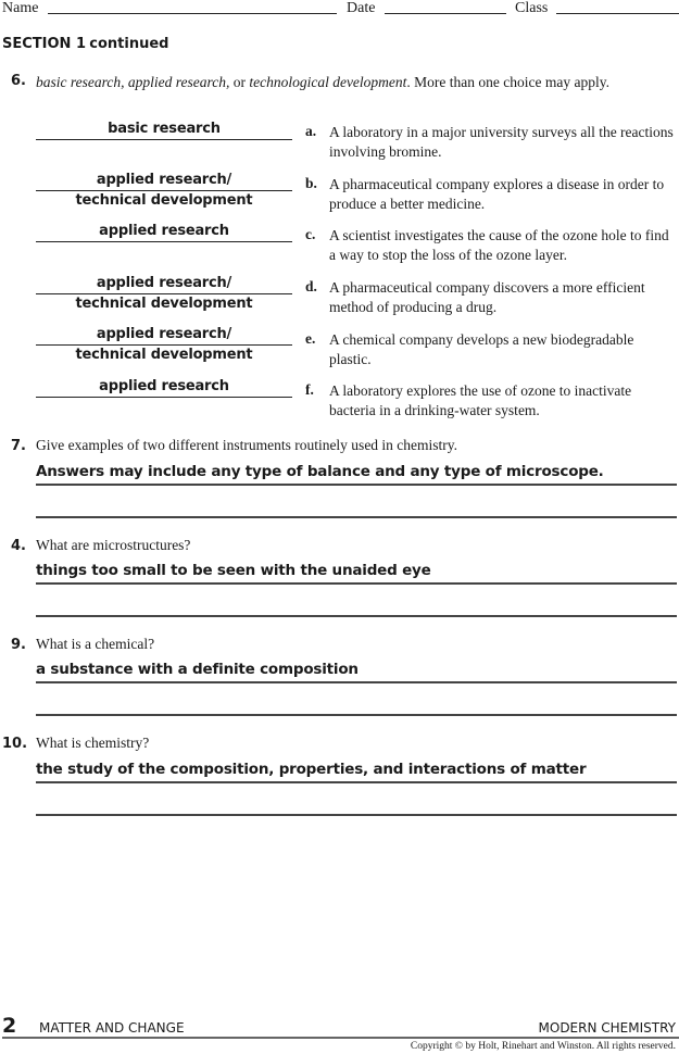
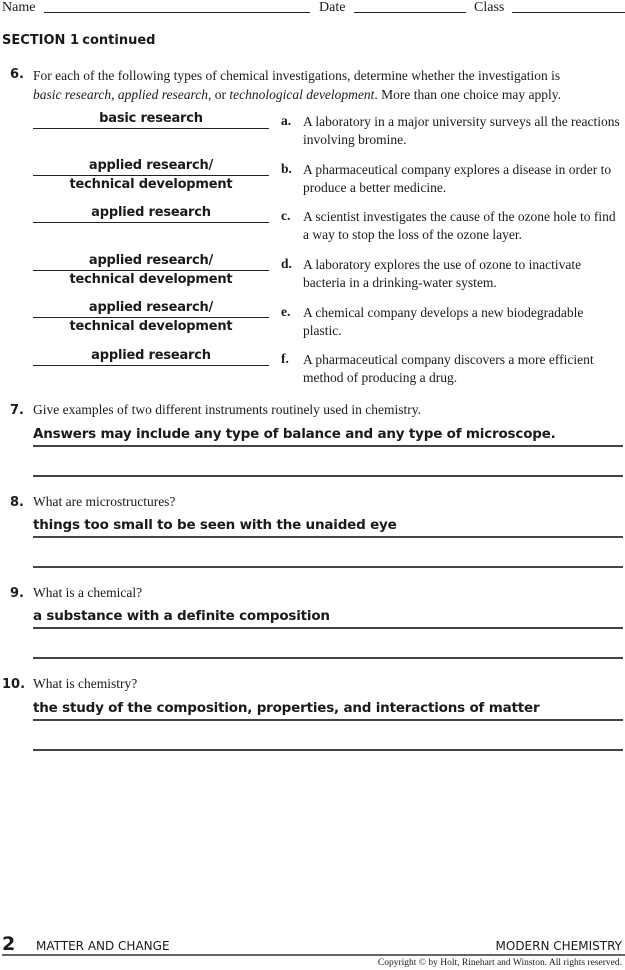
  Name
  Date
  Class
  SECTION 1 continued
  6.
+ For each of the following types of chemical investigations, determine whether the investigation is
  basic research, applied research, or technological development. More than one choice may apply.
  basic research
  a.
  A laboratory in a major university surveys all the reactions involving bromine.
  applied research/
  technical development
  b.
  A pharmaceutical company explores a disease in order to produce a better medicine.
  applied research
  c.
  A scientist investigates the cause of the ozone hole to find a way to stop the loss of the ozone layer.
  applied research/
  technical development
  d.
- A pharmaceutical company discovers a more efficient method of producing a drug.
+ A laboratory explores the use of ozone to inactivate bacteria in a drinking-water system.
  applied research/
  technical development
  e.
  A chemical company develops a new biodegradable plastic.
  applied research
  f.
- A laboratory explores the use of ozone to inactivate bacteria in a drinking-water system.
+ A pharmaceutical company discovers a more efficient method of producing a drug.
  7.
  Give examples of two different instruments routinely used in chemistry.
  Answers may include any type of balance and any type of microscope.
- 4.
+ 8.
  What are microstructures?
  things too small to be seen with the unaided eye
  9.
  What is a chemical?
  a substance with a definite composition
  10.
  What is chemistry?
  the study of the composition, properties, and interactions of matter
  2
  MATTER AND CHANGE
  MODERN CHEMISTRY
  Copyright © by Holt, Rinehart and Winston. All rights reserved.
